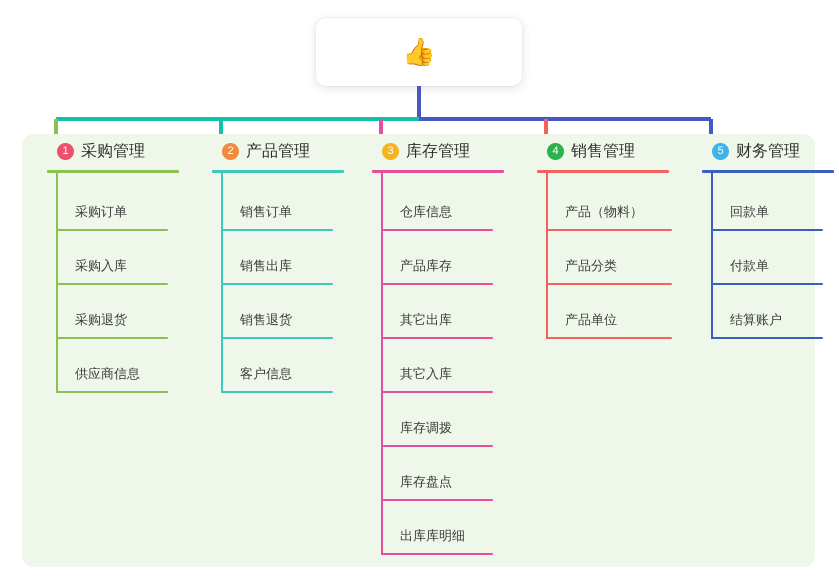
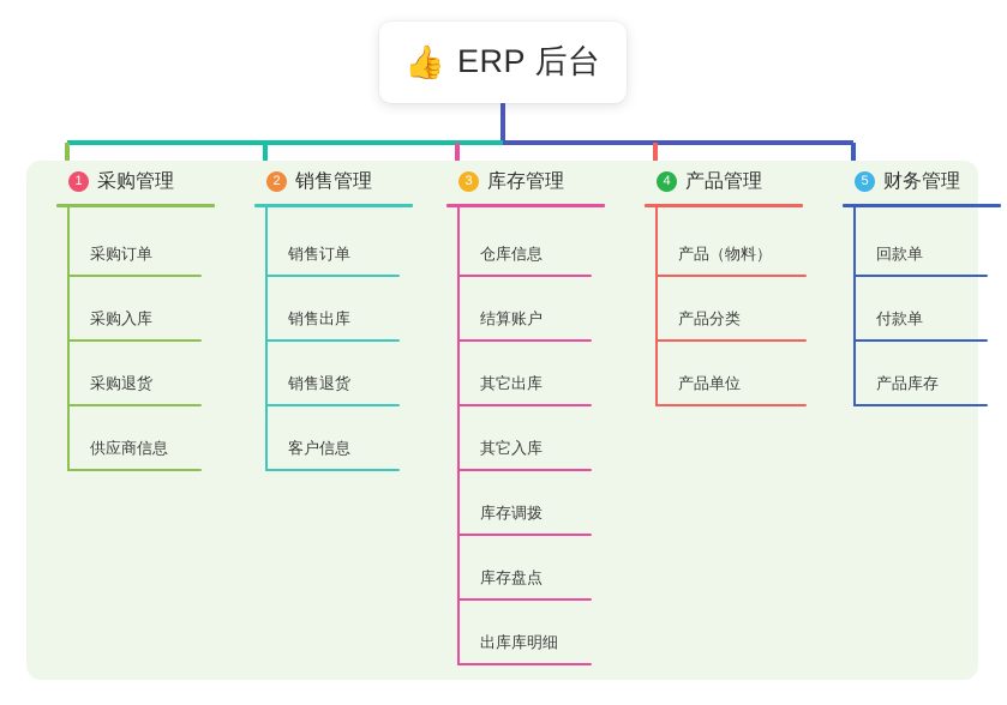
  👍
+ ERP 后台
  1
  采购管理
  采购订单
  采购入库
  采购退货
  供应商信息
  2
- 产品管理
+ 销售管理
  销售订单
  销售出库
  销售退货
  客户信息
  3
  库存管理
  仓库信息
- 产品库存
+ 结算账户
  其它出库
  其它入库
  库存调拨
  库存盘点
  出库库明细
  4
- 销售管理
+ 产品管理
  产品（物料）
  产品分类
  产品单位
  5
  财务管理
  回款单
  付款单
- 结算账户
+ 产品库存
